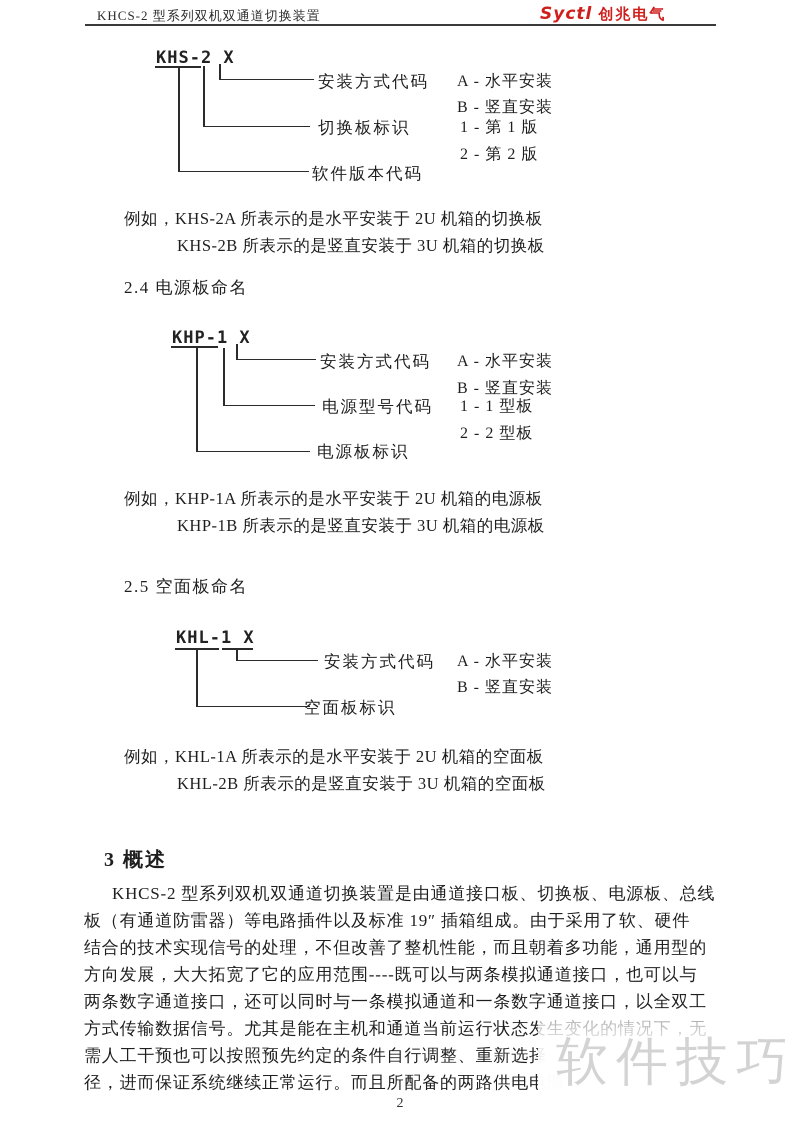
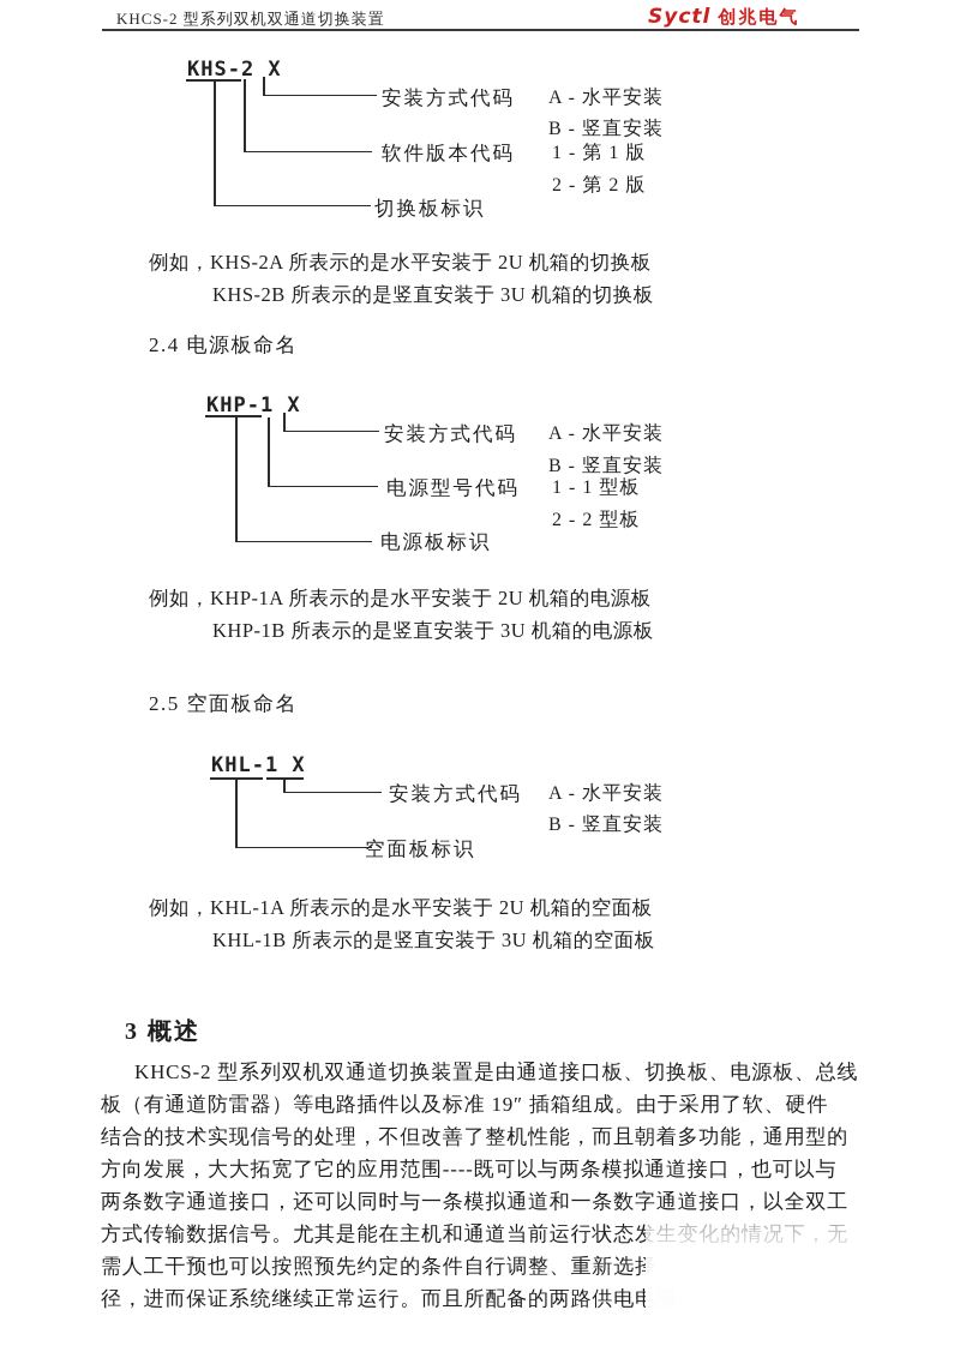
  KHCS-2 型系列双机双通道切换装置
  Syctl 创兆电气
  KHS-2 X
  安装方式代码
  A - 水平安装
  B - 竖直安装
- 切换板标识
+ 软件版本代码
  1 - 第 1 版
  2 - 第 2 版
- 软件版本代码
+ 切换板标识
  例如，KHS-2A 所表示的是水平安装于 2U 机箱的切换板
  KHS-2B 所表示的是竖直安装于 3U 机箱的切换板
  2.4 电源板命名
  KHP-1 X
  安装方式代码
  A - 水平安装
  B - 竖直安装
  电源型号代码
  1 - 1 型板
  2 - 2 型板
  电源板标识
  例如，KHP-1A 所表示的是水平安装于 2U 机箱的电源板
  KHP-1B 所表示的是竖直安装于 3U 机箱的电源板
  2.5 空面板命名
  KHL-1 X
  安装方式代码
  A - 水平安装
  B - 竖直安装
  空面板标识
  例如，KHL-1A 所表示的是水平安装于 2U 机箱的空面板
- KHL-2B 所表示的是竖直安装于 3U 机箱的空面板
+ KHL-1B 所表示的是竖直安装于 3U 机箱的空面板
  3 概述
  KHCS-2 型系列双机双通道切换装置是由通道接口板、切换板、电源板、总线
  板（有通道防雷器）等电路插件以及标准 19″ 插箱组成。由于采用了软、硬件
  结合的技术实现信号的处理，不但改善了整机性能，而且朝着多功能，通用型的
  方向发展，大大拓宽了它的应用范围----既可以与两条模拟通道接口，也可以与
  两条数字通道接口，还可以同时与一条模拟通道和一条数字通道接口，以全双工
  方式传输数据信号。尤其是能在主机和通道当前运行状态
  需人工干预也可以按照预先约定的条件自行调整、重新选
  径，进而保证系统继续正常运行。而且所配备的两路供电
- 软件技巧
- 2
